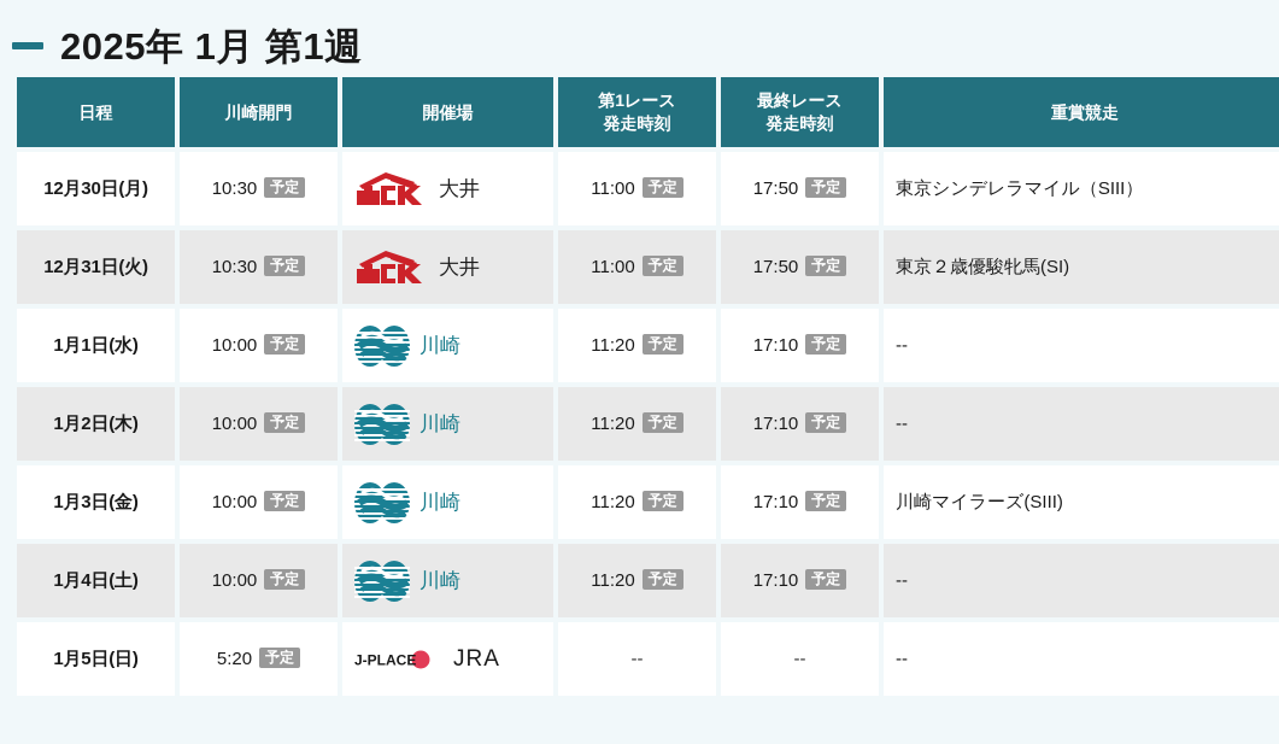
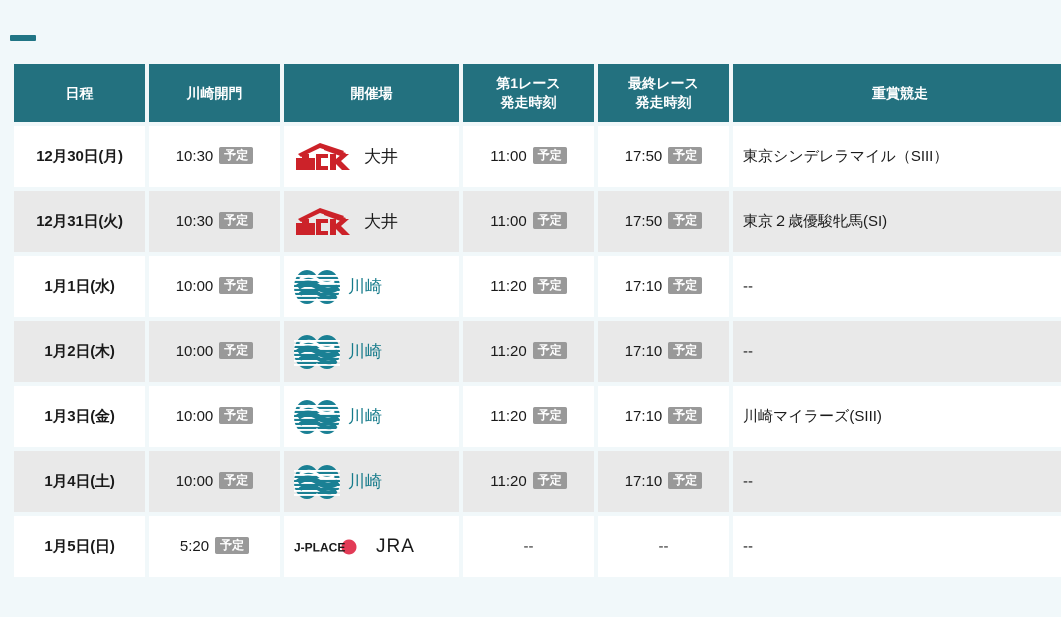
- 2025年 1月 第1週
  日程	川崎開門	開催場	第1レース 発走時刻	最終レース 発走時刻	重賞競走
  12月30日(月)	10:30 予定	大井	11:00 予定	17:50 予定	東京シンデレラマイル（SIII）
  12月31日(火)	10:30 予定	大井	11:00 予定	17:50 予定	東京２歳優駿牝馬(SI)
  1月1日(水)	10:00 予定	川崎	11:20 予定	17:10 予定	--
  1月2日(木)	10:00 予定	川崎	11:20 予定	17:10 予定	--
  1月3日(金)	10:00 予定	川崎	11:20 予定	17:10 予定	川崎マイラーズ(SIII)
  1月4日(土)	10:00 予定	川崎	11:20 予定	17:10 予定	--
  1月5日(日)	5:20 予定	J-PLACE JRA	--	--	--
